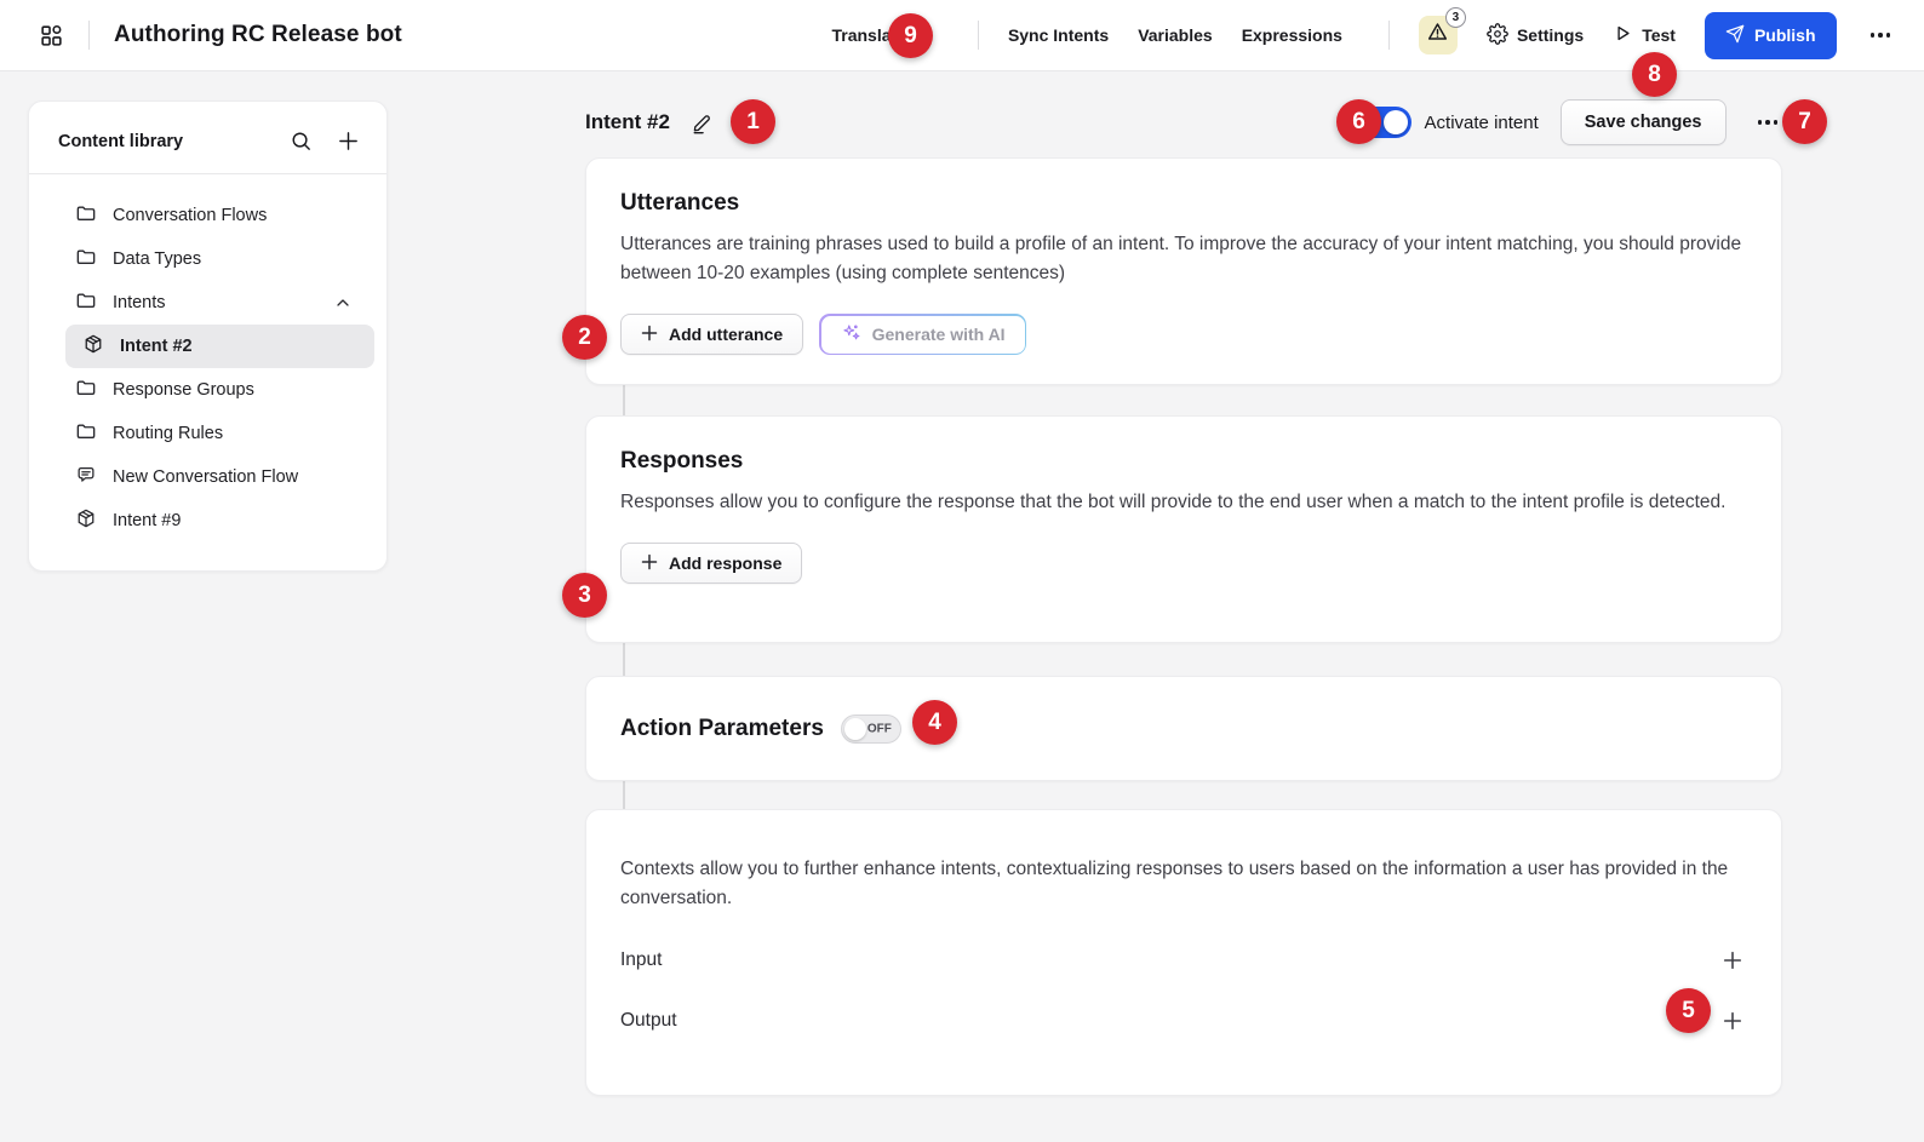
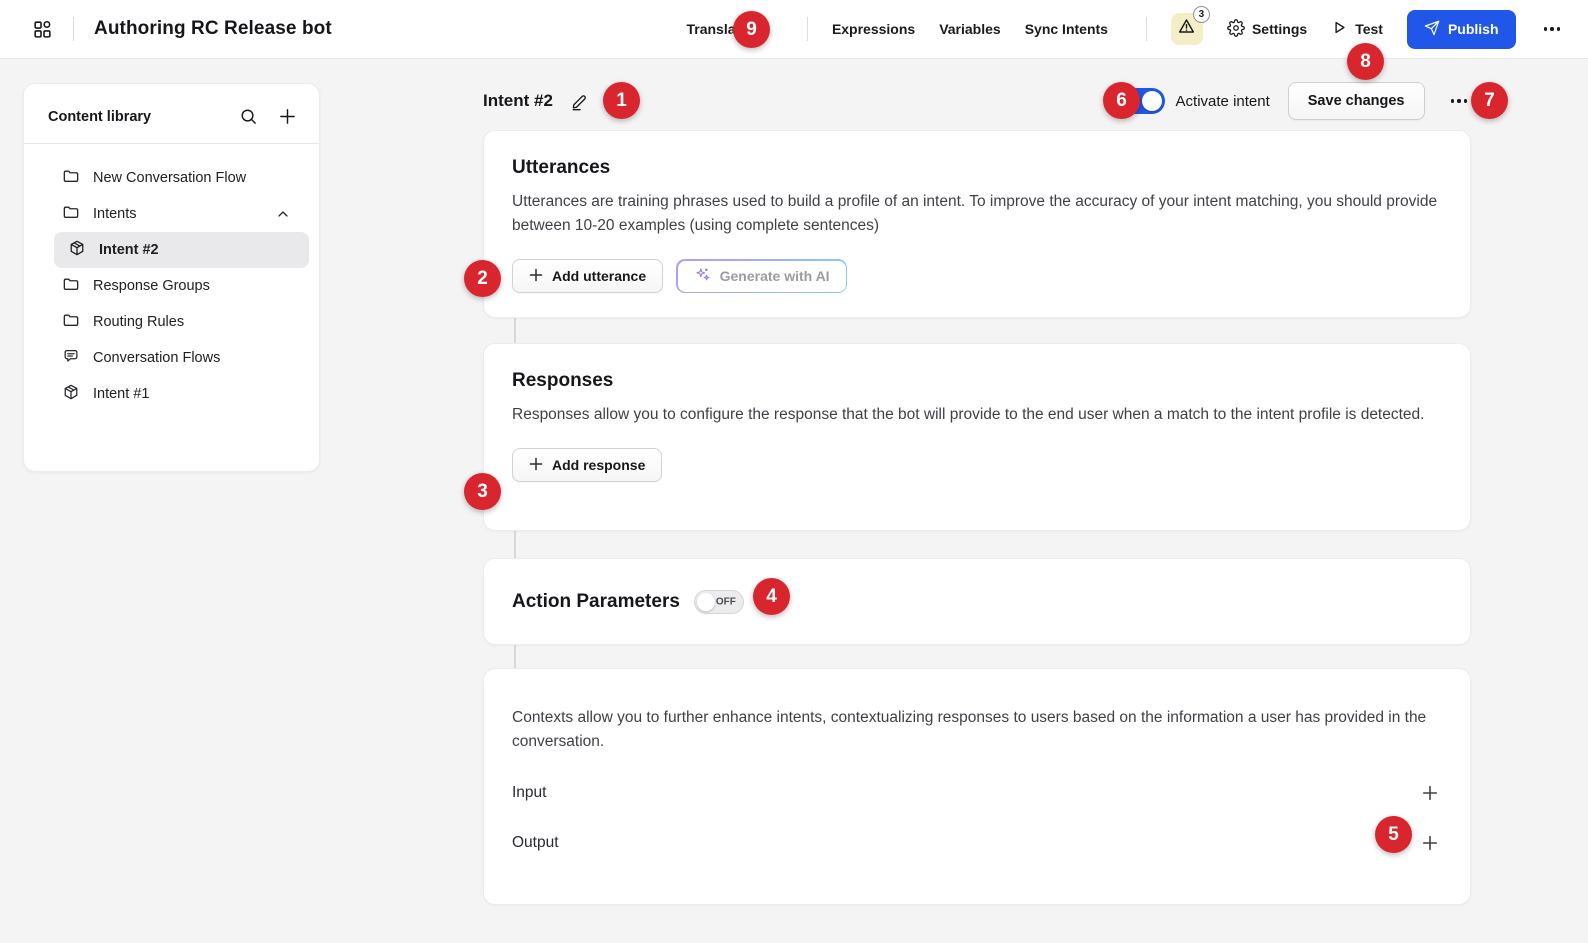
  Authoring RC Release bot
- Sync Intents
+ Expressions
  Variables
- Expressions
+ Sync Intents
  3
  Settings
  Test
  Publish
  Content library
- Conversation Flows
+ New Conversation Flow
- Data Types
  Intents
  Intent #2
  Response Groups
  Routing Rules
- New Conversation Flow
+ Conversation Flows
- Intent #9
+ Intent #1
  Intent #2
  Activate intent
  Save changes
  Utterances
  Utterances are training phrases used to build a profile of an intent. To improve the accuracy of your intent matching, you should provide between 10-20 examples (using complete sentences)
  Add utterance
  Generate with AI
  Responses
  Responses allow you to configure the response that the bot will provide to the end user when a match to the intent profile is detected.
  Add response
  Action Parameters
  OFF
  Contexts allow you to further enhance intents, contextualizing responses to users based on the information a user has provided in the conversation.
  Input
  Output
  1
  2
  3
  4
  5
  6
  7
  8
  9
